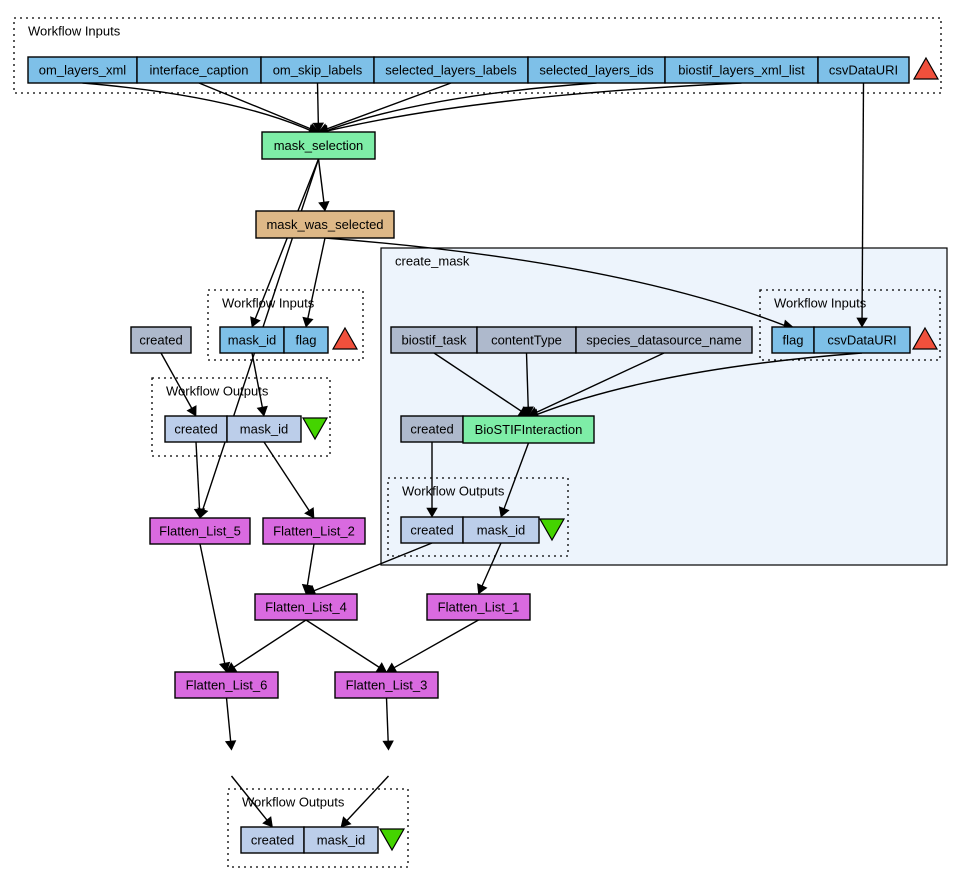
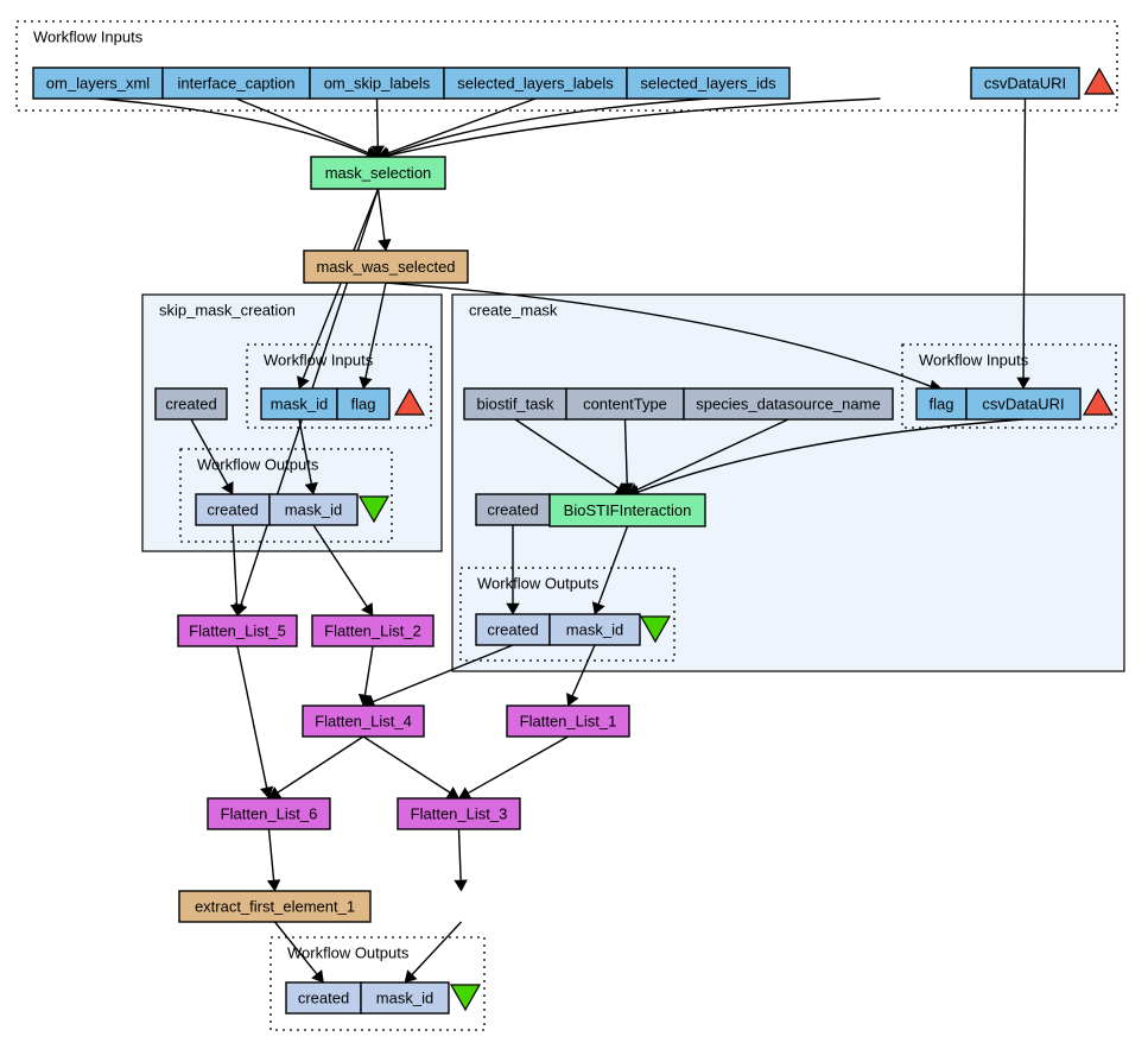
  Workflow Inputs
+ skip_mask_creation
  Workfl Input
  Wrkflow Ouputs
  create_mask
  Workflow Inputs
  Workflow Outputs
  Workflow Outputs
  om_layers_xml
  interface_caption
  om_skip_labels
  selected_layers_labels
  selected_layers_ids
- biostif_layers_xml_list
  csvDataURI
  mask_selection
  mask_was_selected
  created
  mask_id
  flag
  created
  mask_id
  biostif_task
  contentType
  species_datasource_name
  flag
  csvDataURI
  created
  BioSTIFInteraction
  created
  mask_id
  Flatten_List_5
  Flatten_List_2
  Flatten_List_4
  Flatten_List_1
  Flatten_List_6
  Flatten_List_3
+ extract_first_element_1
  created
  mask_id
